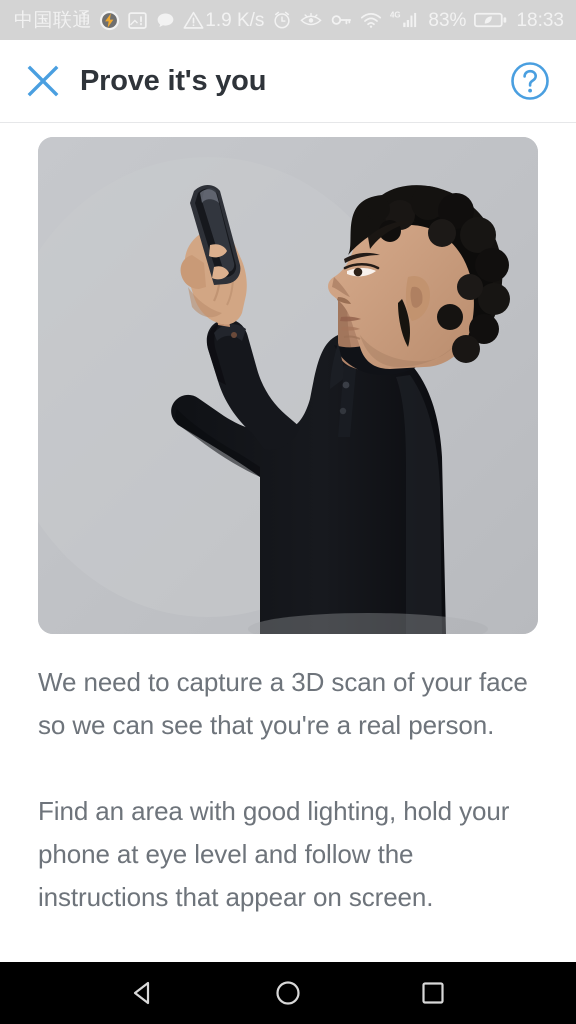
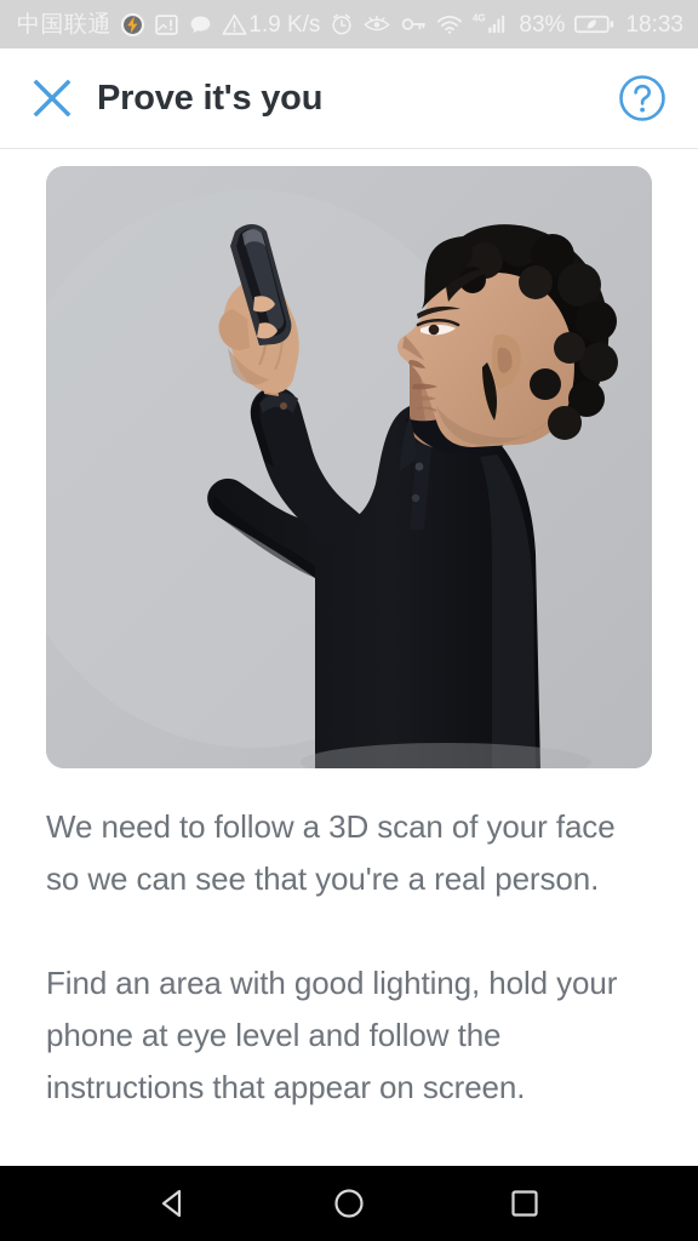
  中国联通
  1.9 K/s
  4G
  83%
  18:33
  Prove it's you
- We need to capture a 3D scan of your face so we can see that you're a real person.
+ We need to follow a 3D scan of your face so we can see that you're a real person.
  Find an area with good lighting, hold your phone at eye level and follow the instructions that appear on screen.
